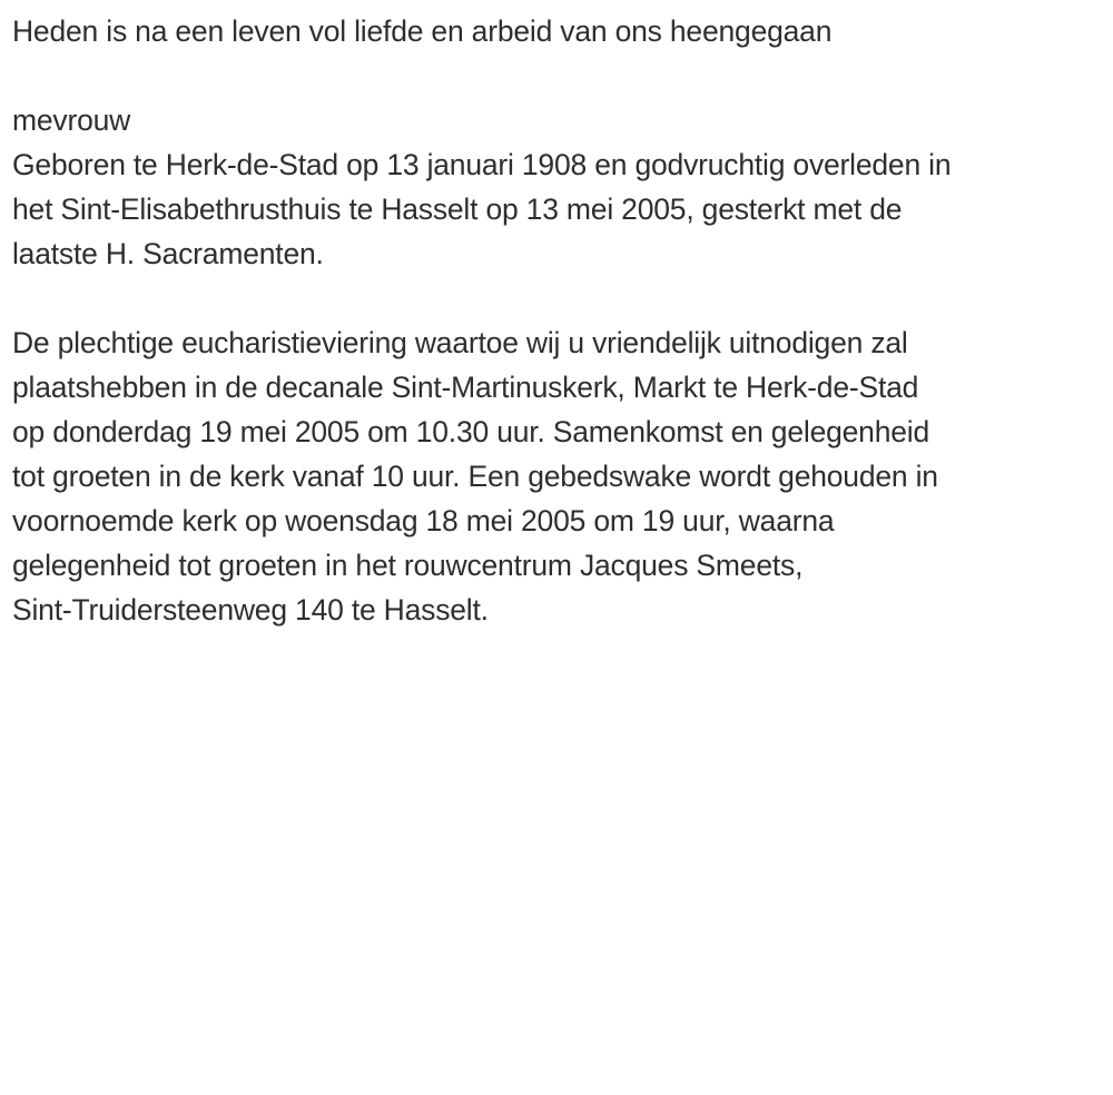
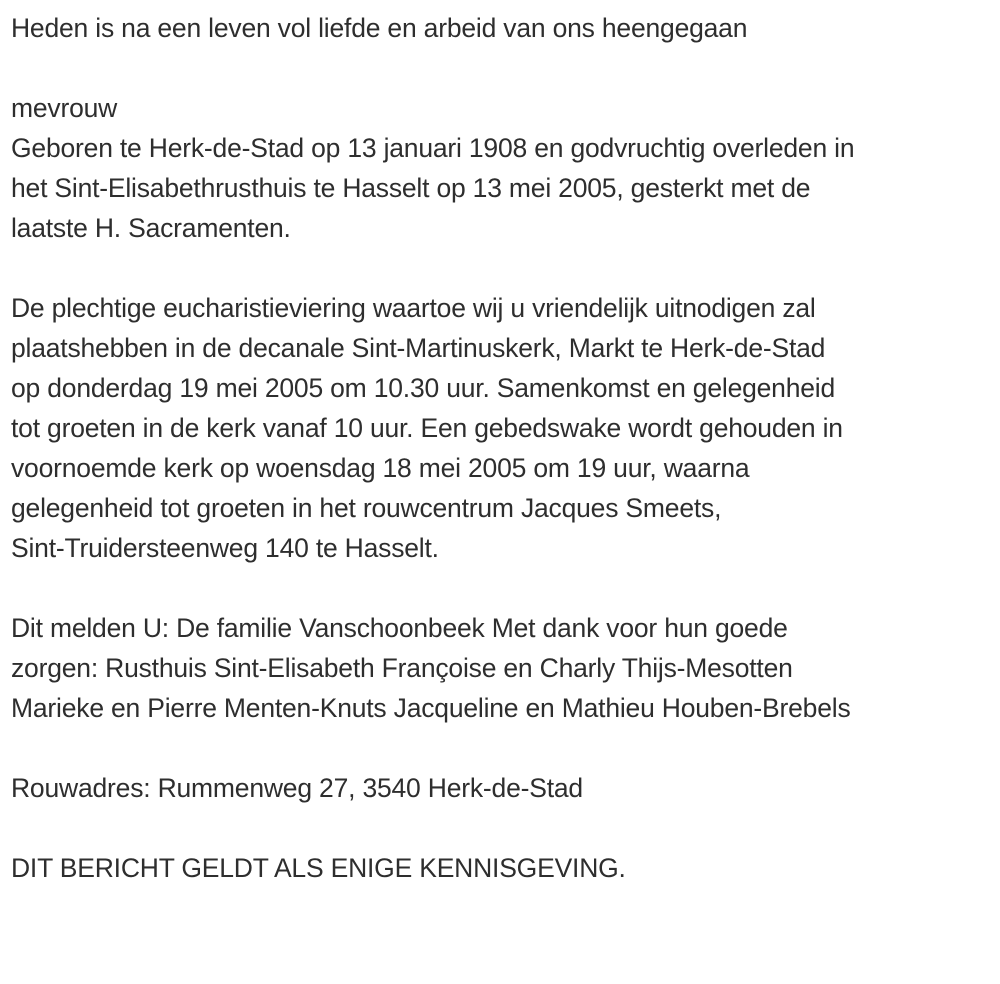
  Heden is na een leven vol liefde en arbeid van ons heengegaan
  mevrouw
  Geboren te Herk-de-Stad op 13 januari 1908 en godvruchtig overleden in
  het Sint-Elisabethrusthuis te Hasselt op 13 mei 2005, gesterkt met de
  laatste H. Sacramenten.
  De plechtige eucharistieviering waartoe wij u vriendelijk uitnodigen zal
  plaatshebben in de decanale Sint-Martinuskerk, Markt te Herk-de-Stad
  op donderdag 19 mei 2005 om 10.30 uur. Samenkomst en gelegenheid
  tot groeten in de kerk vanaf 10 uur. Een gebedswake wordt gehouden in
  voornoemde kerk op woensdag 18 mei 2005 om 19 uur, waarna
  gelegenheid tot groeten in het rouwcentrum Jacques Smeets,
  Sint-Truidersteenweg 140 te Hasselt.
+ Dit melden U: De familie Vanschoonbeek Met dank voor hun goede
+ zorgen: Rusthuis Sint-Elisabeth Françoise en Charly Thijs-Mesotten
+ Marieke en Pierre Menten-Knuts Jacqueline en Mathieu Houben-Brebels
+ Rouwadres: Rummenweg 27, 3540 Herk-de-Stad
+ DIT BERICHT GELDT ALS ENIGE KENNISGEVING.
